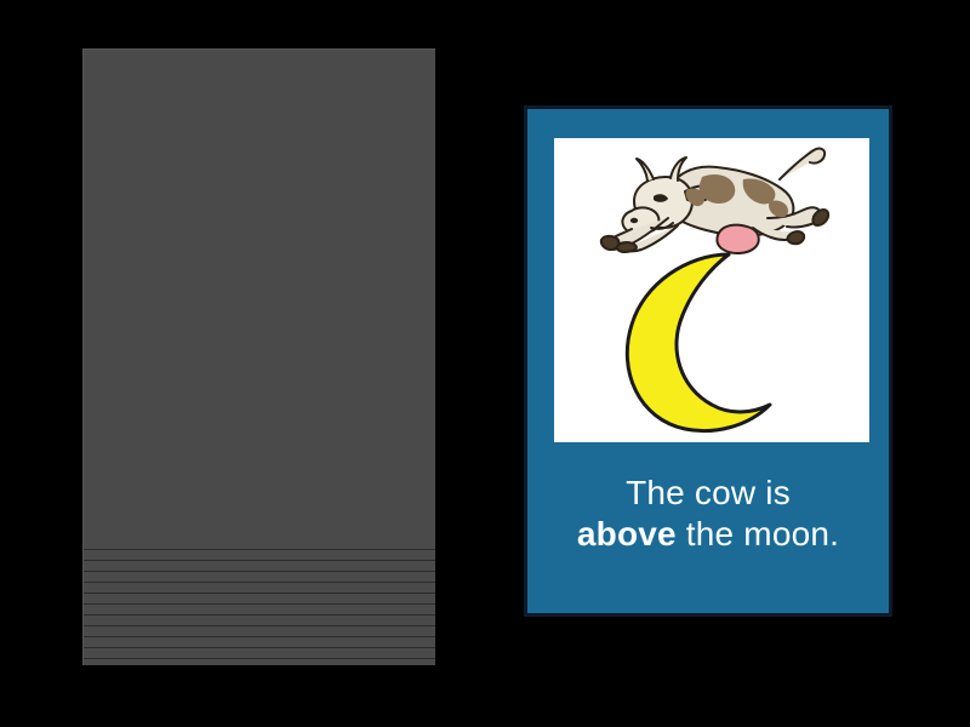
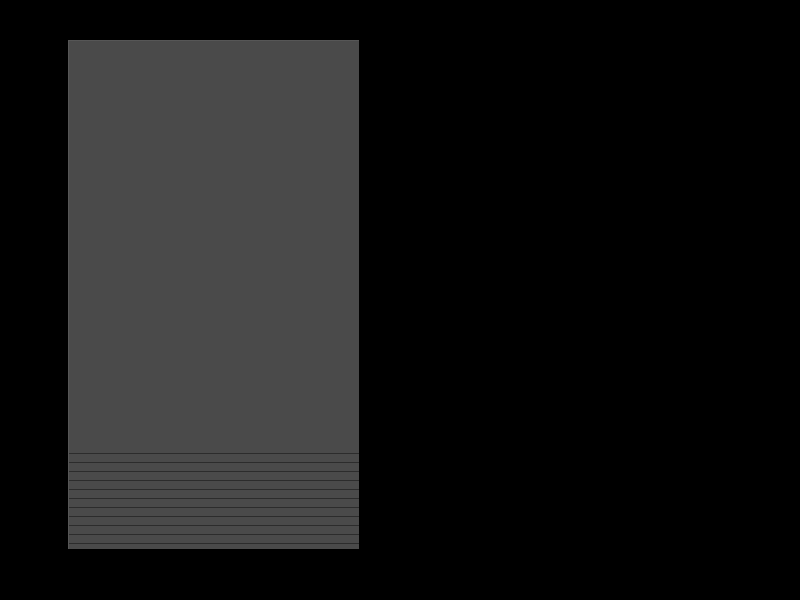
- The cow is
- above the moon.
